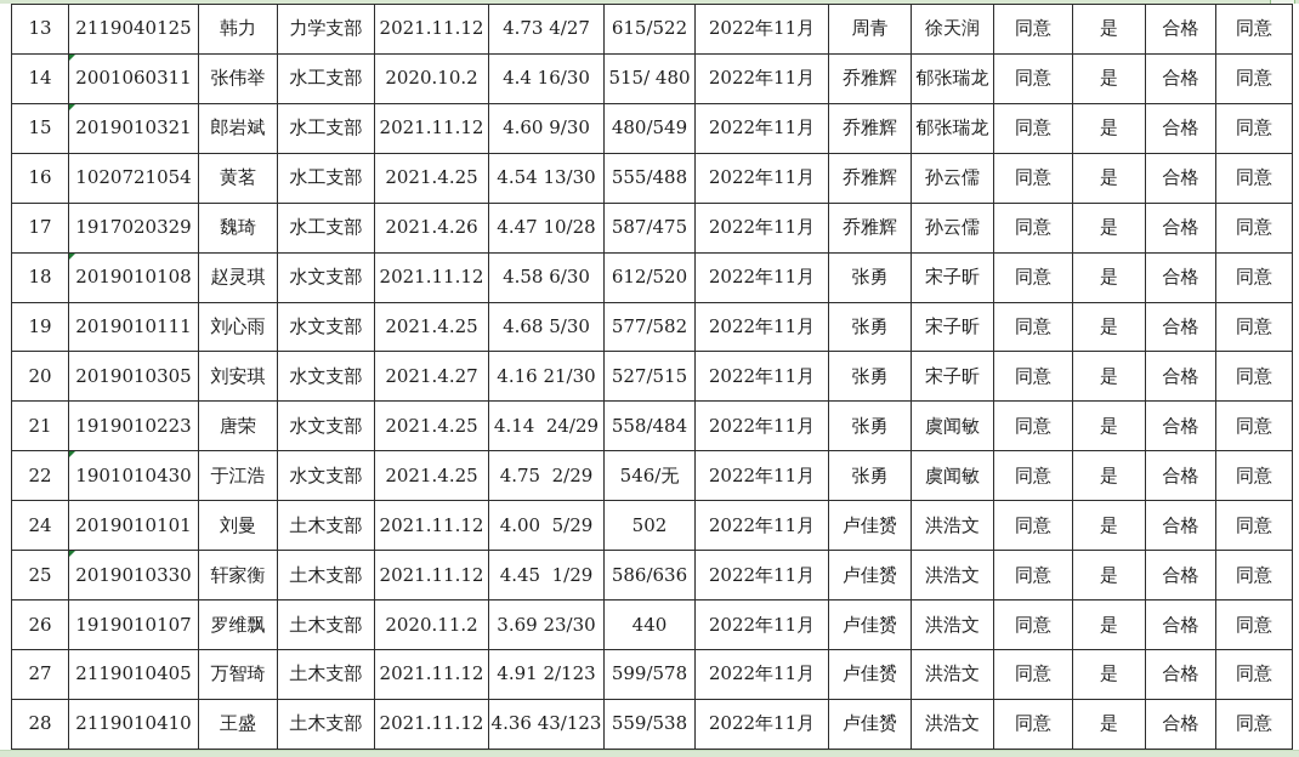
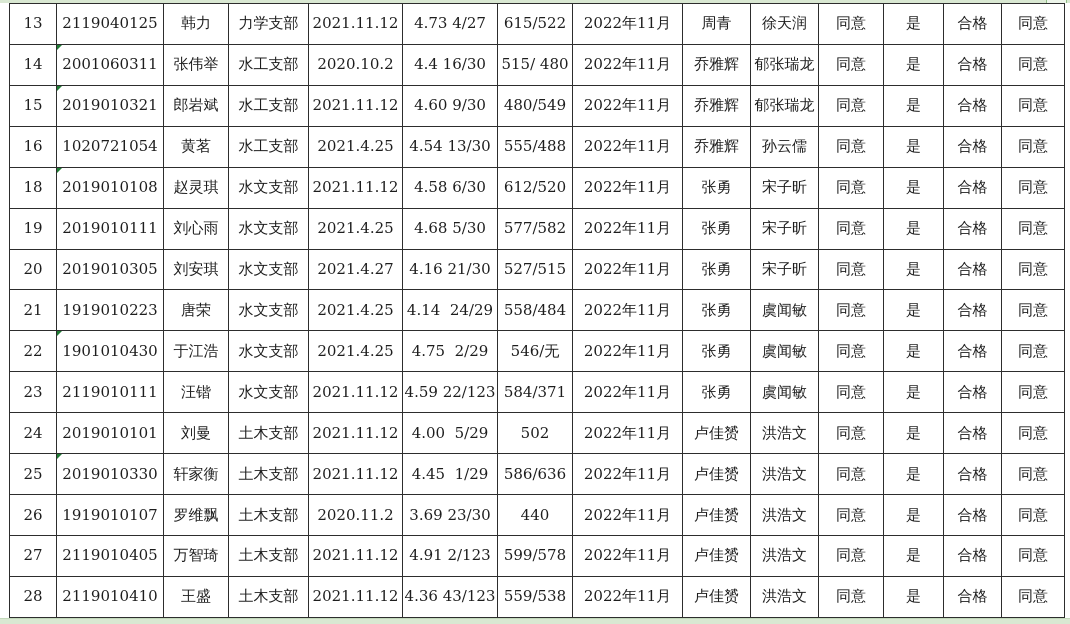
  13	2119040125	韩力	力学支部	2021.11.12	4.73 4/27	615/522	2022年11月	周青	徐天润	同意	是	合格	同意
  14	2001060311	张伟举	水工支部	2020.10.2	4.4 16/30	515/ 480	2022年11月	乔雅辉	郁张瑞龙	同意	是	合格	同意
  15	2019010321	郎岩斌	水工支部	2021.11.12	4.60 9/30	480/549	2022年11月	乔雅辉	郁张瑞龙	同意	是	合格	同意
  16	1020721054	黄茗	水工支部	2021.4.25	4.54 13/30	555/488	2022年11月	乔雅辉	孙云儒	同意	是	合格	同意
- 17	1917020329	魏琦	水工支部	2021.4.26	4.47 10/28	587/475	2022年11月	乔雅辉	孙云儒	同意	是	合格	同意
  18	2019010108	赵灵琪	水文支部	2021.11.12	4.58 6/30	612/520	2022年11月	张勇	宋子昕	同意	是	合格	同意
  19	2019010111	刘心雨	水文支部	2021.4.25	4.68 5/30	577/582	2022年11月	张勇	宋子昕	同意	是	合格	同意
  20	2019010305	刘安琪	水文支部	2021.4.27	4.16 21/30	527/515	2022年11月	张勇	宋子昕	同意	是	合格	同意
  21	1919010223	唐荣	水文支部	2021.4.25	4.14 24/29	558/484	2022年11月	张勇	虞闻敏	同意	是	合格	同意
  22	1901010430	于江浩	水文支部	2021.4.25	4.75 2/29	546/无	2022年11月	张勇	虞闻敏	同意	是	合格	同意
+ 23	2119010111	汪锴	水文支部	2021.11.12	4.59 22/123	584/371	2022年11月	张勇	虞闻敏	同意	是	合格	同意
  24	2019010101	刘曼	土木支部	2021.11.12	4.00 5/29	502	2022年11月	卢佳赟	洪浩文	同意	是	合格	同意
  25	2019010330	轩家衡	土木支部	2021.11.12	4.45 1/29	586/636	2022年11月	卢佳赟	洪浩文	同意	是	合格	同意
  26	1919010107	罗维飘	土木支部	2020.11.2	3.69 23/30	440	2022年11月	卢佳赟	洪浩文	同意	是	合格	同意
  27	2119010405	万智琦	土木支部	2021.11.12	4.91 2/123	599/578	2022年11月	卢佳赟	洪浩文	同意	是	合格	同意
  28	2119010410	王盛	土木支部	2021.11.12	4.36 43/123	559/538	2022年11月	卢佳赟	洪浩文	同意	是	合格	同意
